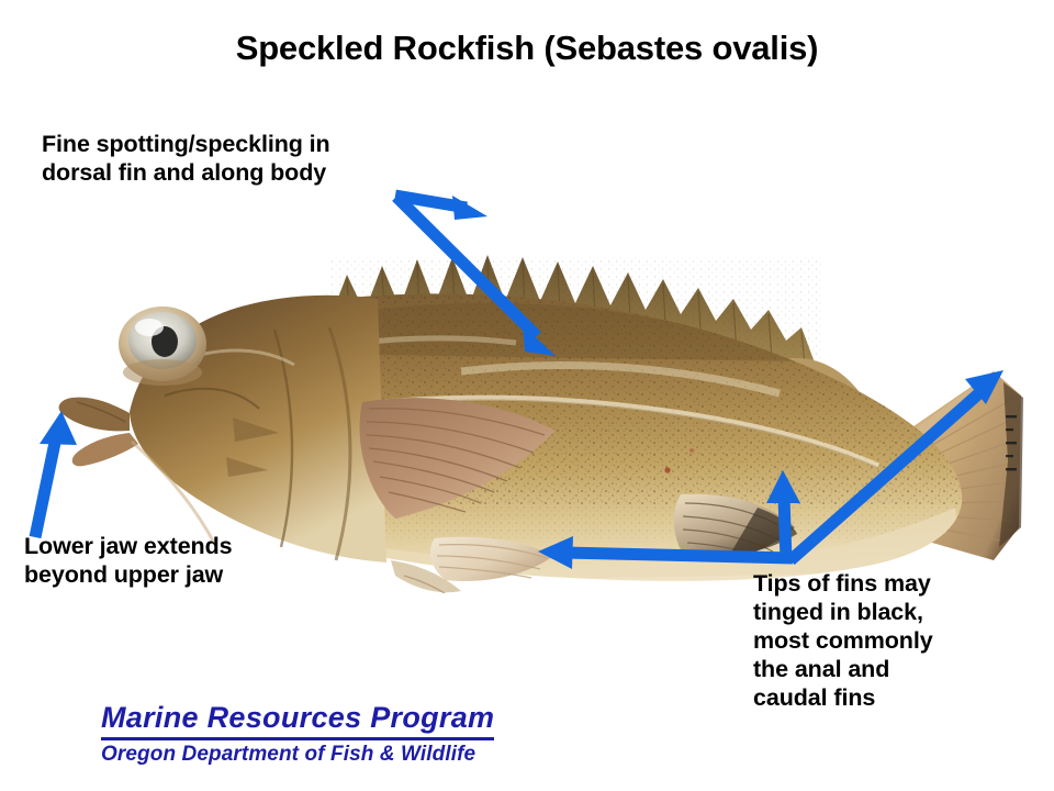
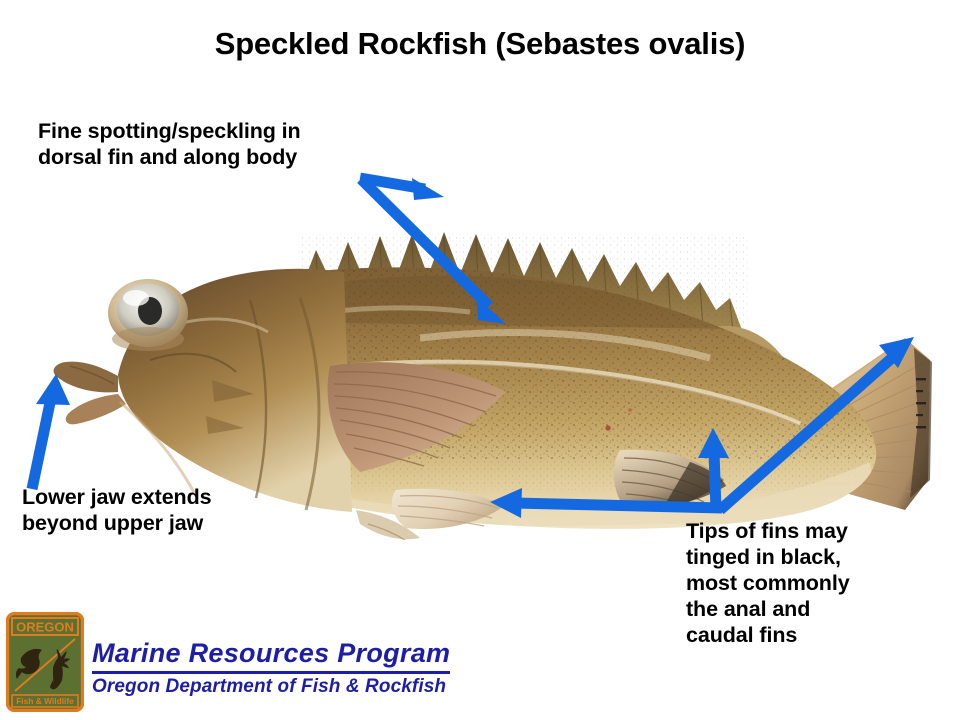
  Speckled Rockfish (Sebastes ovalis)
  Fine spotting/speckling in
  dorsal fin and along body
  Lower jaw extends
  beyond upper jaw
  Tips of fins may
  tinged in black,
  most commonly
  the anal and
  caudal fins
+ OREGON
+ Fish & Wildlife
  Marine Resources Program
- Oregon Department of Fish & Wildlife
+ Oregon Department of Fish & Rockfish
